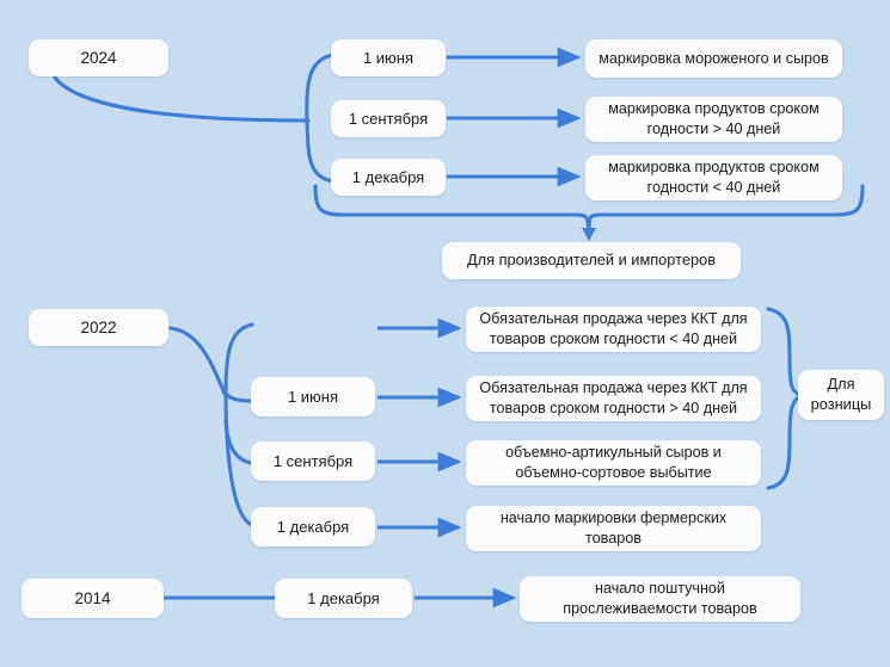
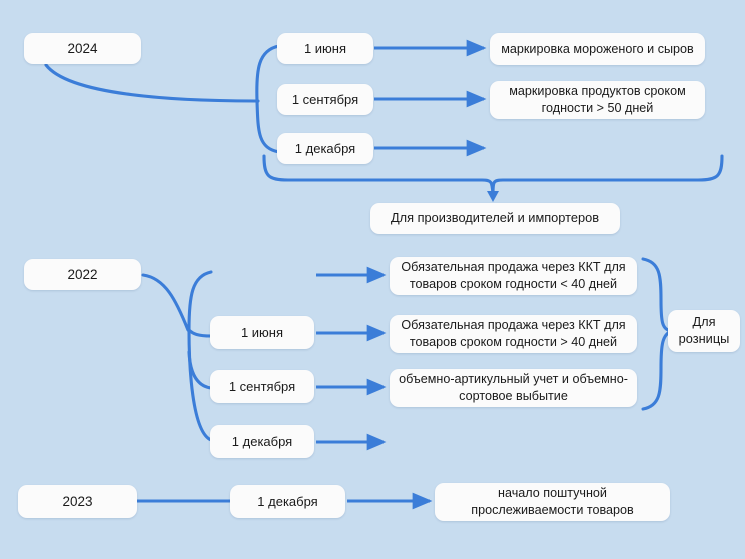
  2024
  1 июня
  1 сентября
  1 декабря
  маркировка мороженого и сыров
- маркировка продуктов сроком годности > 40 дней
+ маркировка продуктов сроком годности > 50 дней
- маркировка продуктов сроком годности < 40 дней
  Для производителей и импортеров
  2022
  1 июня
  1 сентября
  1 декабря
  Обязательная продажа через ККТ для товаров сроком годности < 40 дней
  Обязательная продажа через ККТ для товаров сроком годности > 40 дней
- объемно-артикульный сыров и объемно-сортовое выбытие
+ объемно-артикульный учет и объемно-сортовое выбытие
- начало маркировки фермерских товаров
  Для розницы
- 2014
+ 2023
  1 декабря
  начало поштучной прослеживаемости товаров
